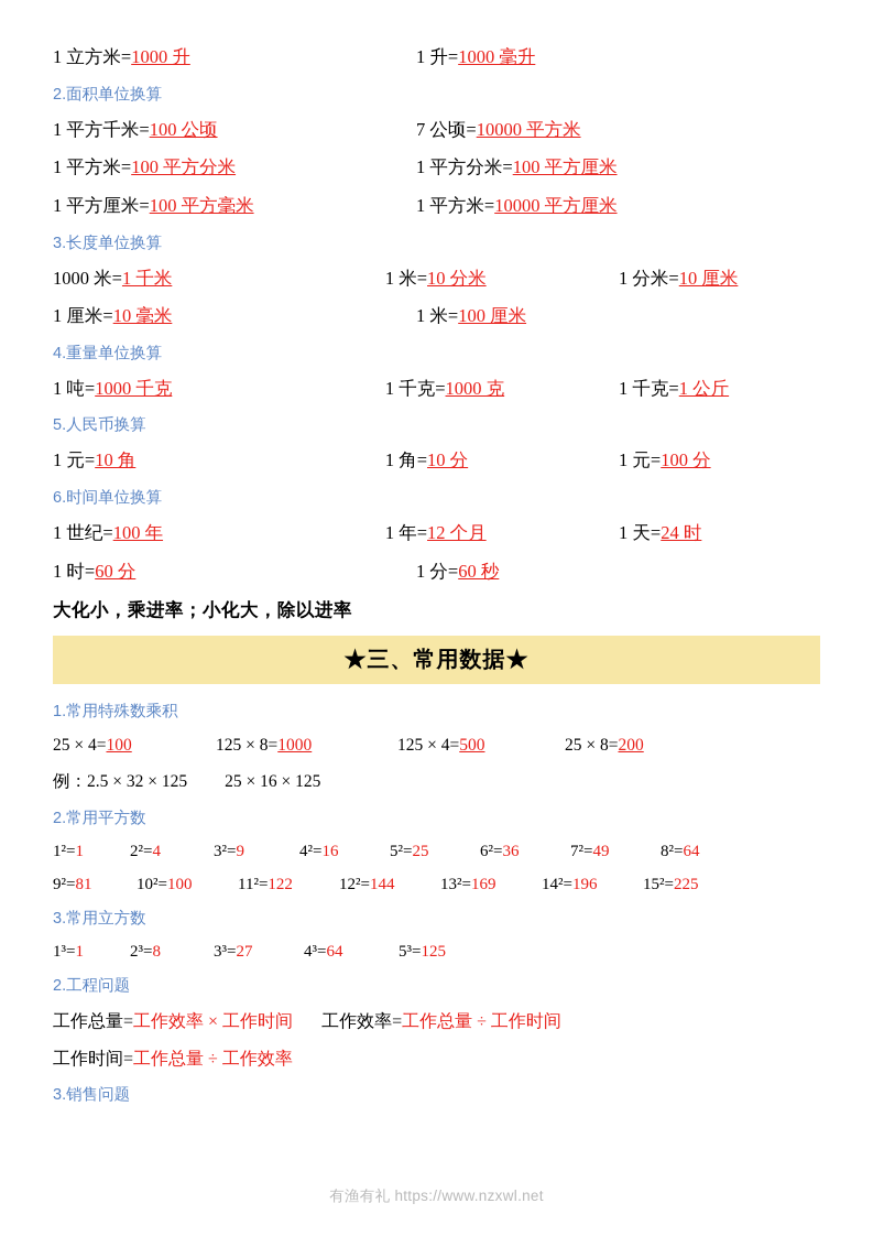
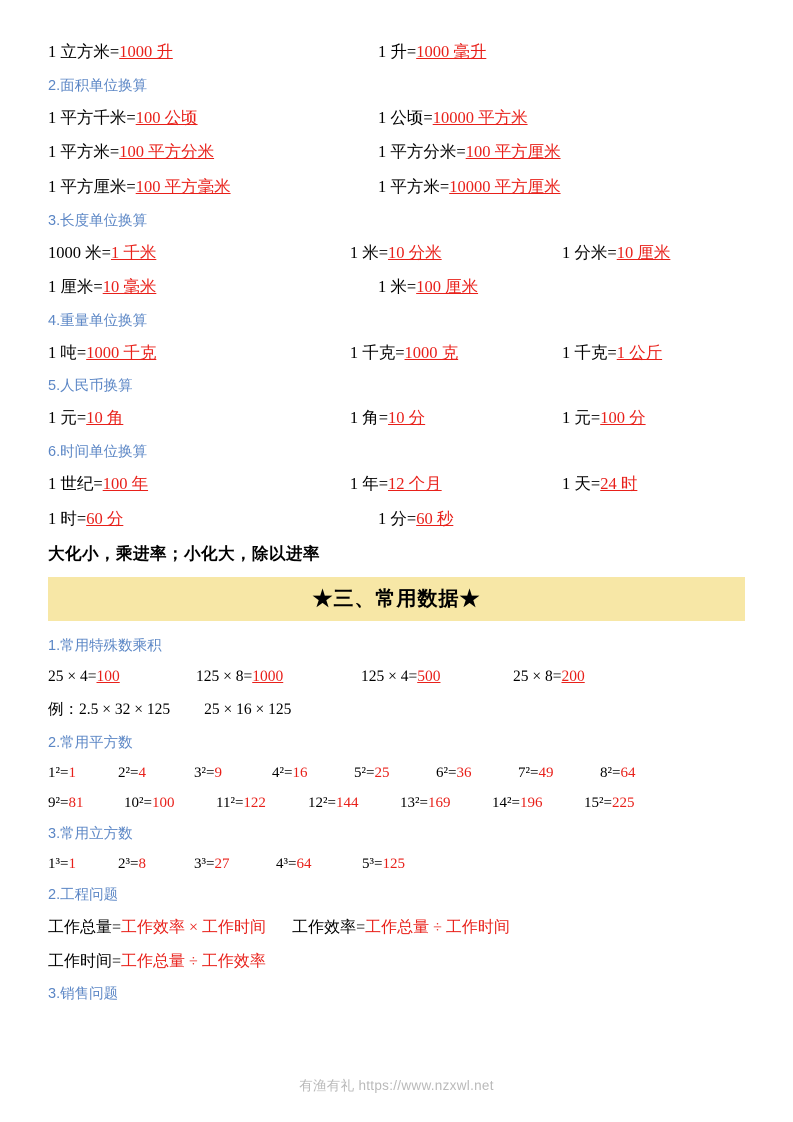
  1 立方米=1000 升
  1 升=1000 毫升
  2.面积单位换算
  1 平方千米=100 公顷
- 7 公顷=10000 平方米
+ 1 公顷=10000 平方米
  1 平方米=100 平方分米
  1 平方分米=100 平方厘米
  1 平方厘米=100 平方毫米
  1 平方米=10000 平方厘米
  3.长度单位换算
  1000 米=1 千米
  1 米=10 分米
  1 分米=10 厘米
  1 厘米=10 毫米
  1 米=100 厘米
  4.重量单位换算
  1 吨=1000 千克
  1 千克=1000 克
  1 千克=1 公斤
  5.人民币换算
  1 元=10 角
  1 角=10 分
  1 元=100 分
  6.时间单位换算
  1 世纪=100 年
  1 年=12 个月
  1 天=24 时
  1 时=60 分
  1 分=60 秒
  大化小，乘进率；小化大，除以进率
  ★三、常用数据★
  1.常用特殊数乘积
  25 × 4=100
  125 × 8=1000
  125 × 4=500
  25 × 8=200
  例：2.5 × 32 × 125 25 × 16 × 125
  2.常用平方数
  1²=1
  2²=4
  3²=9
  4²=16
  5²=25
  6²=36
  7²=49
  8²=64
  9²=81
  10²=100
  11²=122
  12²=144
  13²=169
  14²=196
  15²=225
  3.常用立方数
  1³=1
  2³=8
  3³=27
  4³=64
  5³=125
  2.工程问题
  工作总量=工作效率 × 工作时间 工作效率=工作总量 ÷ 工作时间
  工作时间=工作总量 ÷ 工作效率
  3.销售问题
  有渔有礼 https://www.nzxwl.net
